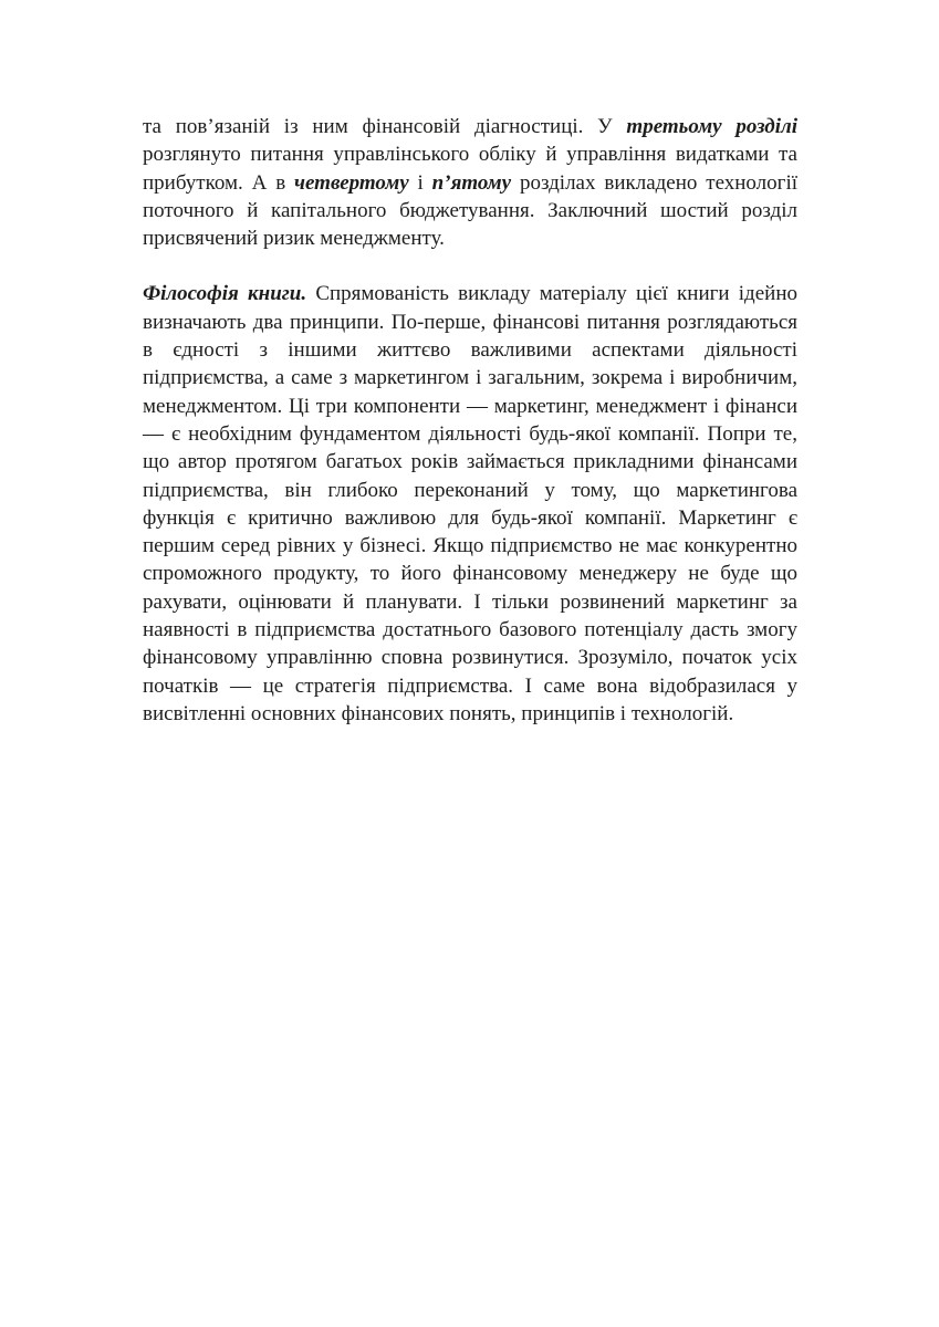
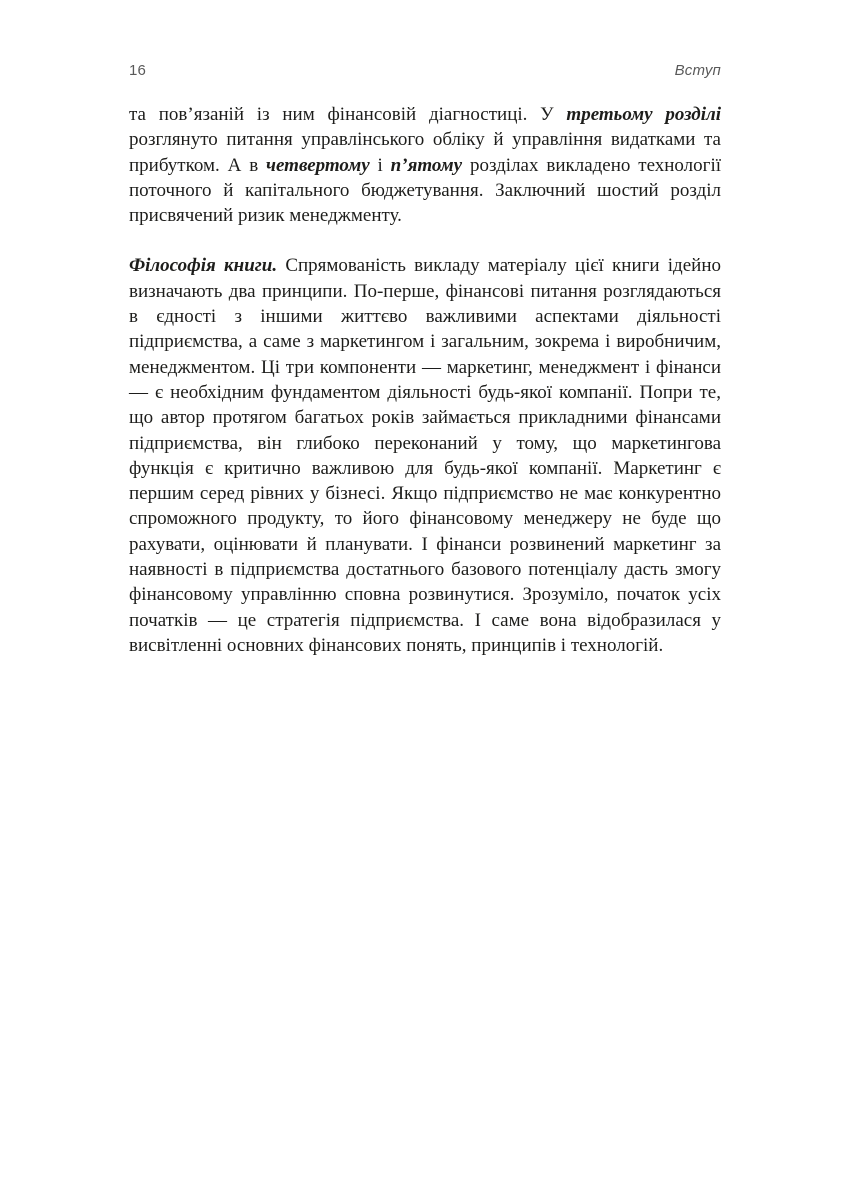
+ 16
+ Вступ
  та пов’язаній із ним фінансовій діагностиці. У третьому розділі розглянуто питання управлінського обліку й управління видатками та прибутком. А в четвертому і п’ятому розділах викладено технології поточного й капітального бюджетування. Заключний шостий розділ присвячений ризик менеджменту.
- Філософія книги. Спрямованість викладу матеріалу цієї книги ідейно визначають два принципи. По-перше, фінансові питання розглядаються в єдності з іншими життєво важливими аспектами діяльності підприємства, а саме з маркетингом і загальним, зокрема і виробничим, менеджментом. Ці три компоненти — маркетинг, менеджмент і фінанси — є необхідним фундаментом діяльності будь-якої компанії. Попри те, що автор протягом багатьох років займається прикладними фінансами підприємства, він глибоко переконаний у тому, що маркетингова функція є критично важливою для будь-якої компанії. Маркетинг є першим серед рівних у бізнесі. Якщо підприємство не має конкурентно спроможного продукту, то його фінансовому менеджеру не буде що рахувати, оцінювати й планувати. І тільки розвинений маркетинг за наявності в підприємства достатнього базового потенціалу дасть змогу фінансовому управлінню сповна розвинутися. Зрозуміло, початок усіх початків — це стратегія підприємства. І саме вона відобразилася у висвітленні основних фінансових понять, принципів і технологій.
+ Філософія книги. Спрямованість викладу матеріалу цієї книги ідейно визначають два принципи. По-перше, фінансові питання розглядаються в єдності з іншими життєво важливими аспектами діяльності підприємства, а саме з маркетингом і загальним, зокрема і виробничим, менеджментом. Ці три компоненти — маркетинг, менеджмент і фінанси — є необхідним фундаментом діяльності будь-якої компанії. Попри те, що автор протягом багатьох років займається прикладними фінансами підприємства, він глибоко переконаний у тому, що маркетингова функція є критично важливою для будь-якої компанії. Маркетинг є першим серед рівних у бізнесі. Якщо підприємство не має конкурентно спроможного продукту, то його фінансовому менеджеру не буде що рахувати, оцінювати й планувати. І фінанси розвинений маркетинг за наявності в підприємства достатнього базового потенціалу дасть змогу фінансовому управлінню сповна розвинутися. Зрозуміло, початок усіх початків — це стратегія підприємства. І саме вона відобразилася у висвітленні основних фінансових понять, принципів і технологій.
